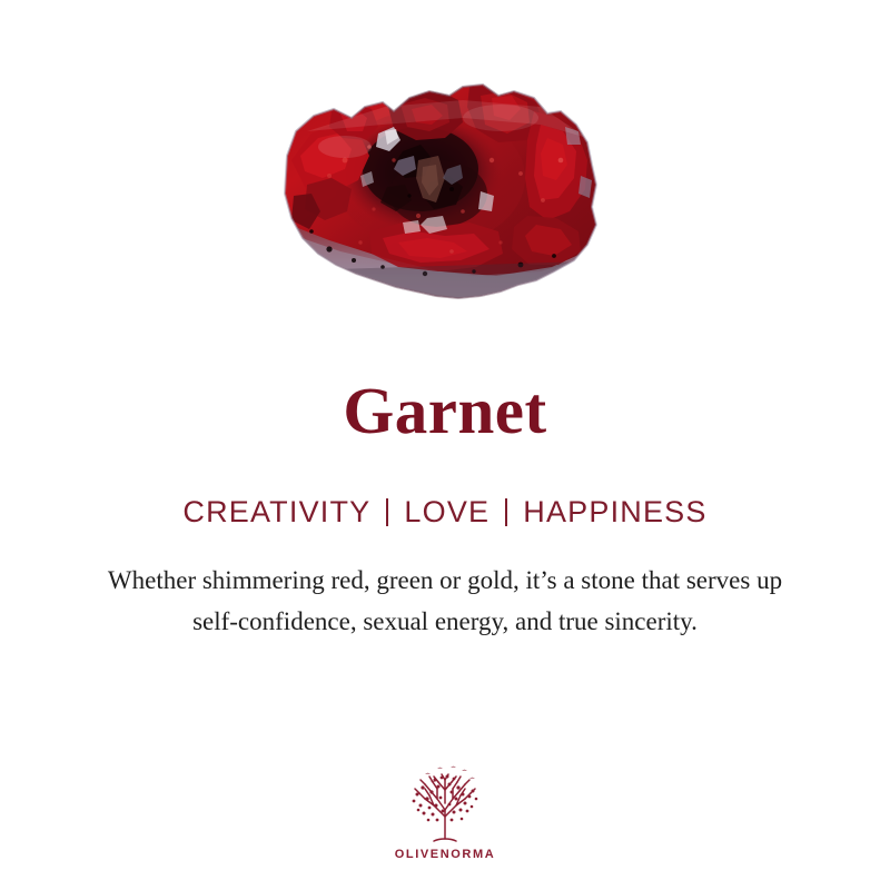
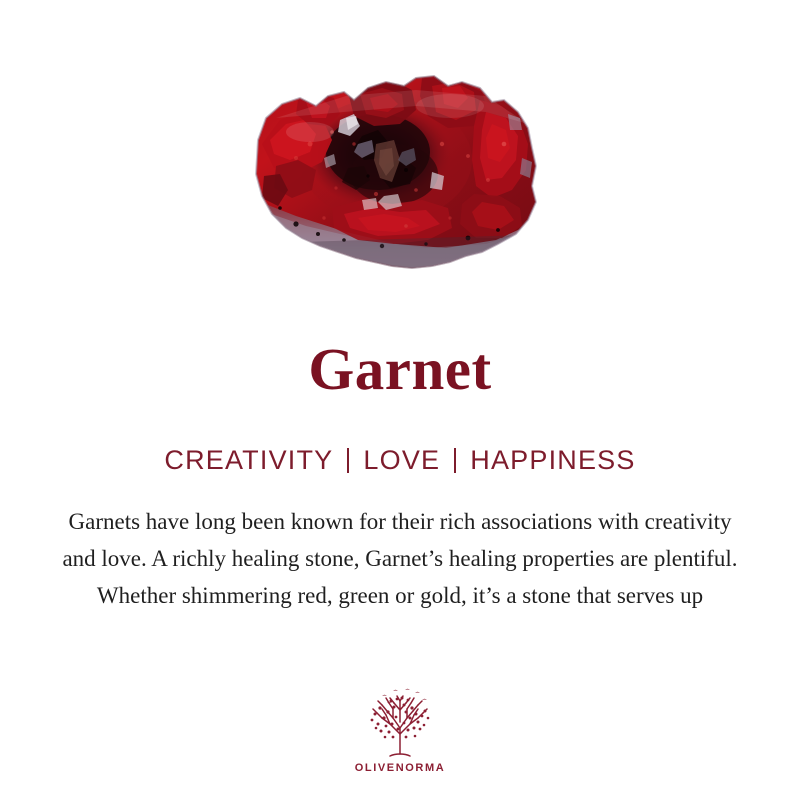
  Garnet
  CREATIVITY LOVE HAPPINESS
+ Garnets have long been known for their rich associations with creativity
+ and love. A richly healing stone, Garnet’s healing properties are plentiful.
  Whether shimmering red, green or gold, it’s a stone that serves up
- self-confidence, sexual energy, and true sincerity.
  OLIVENORMA
